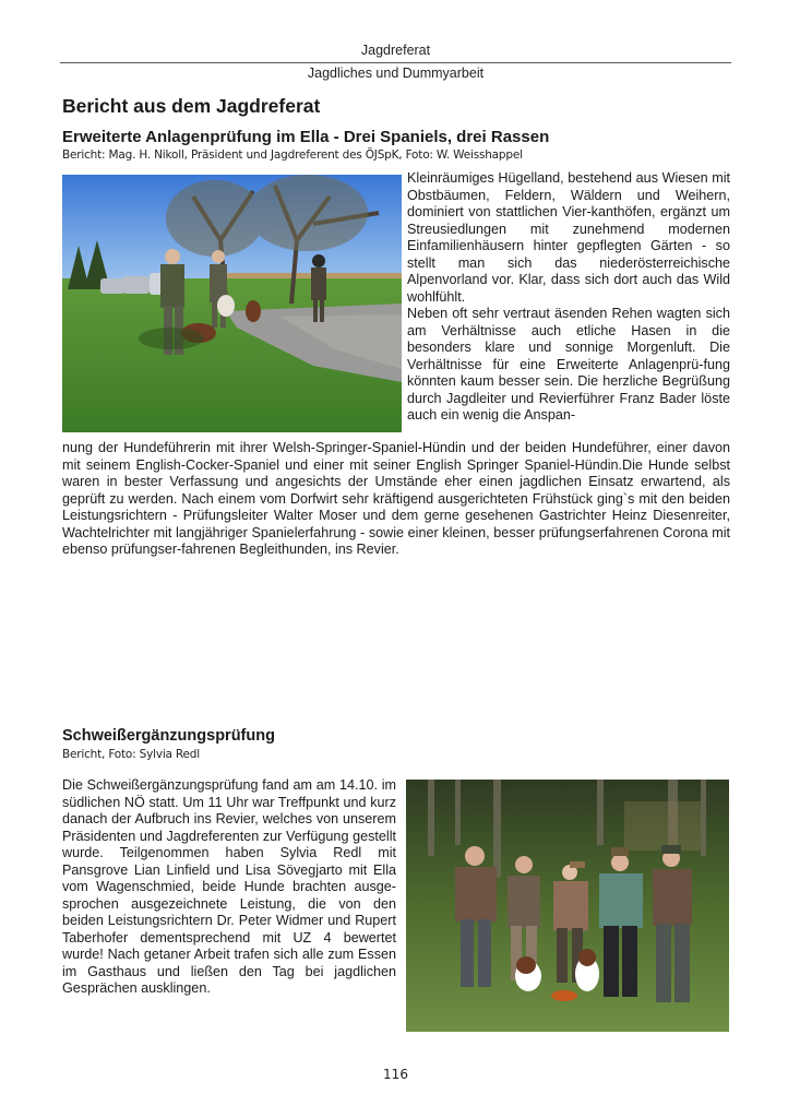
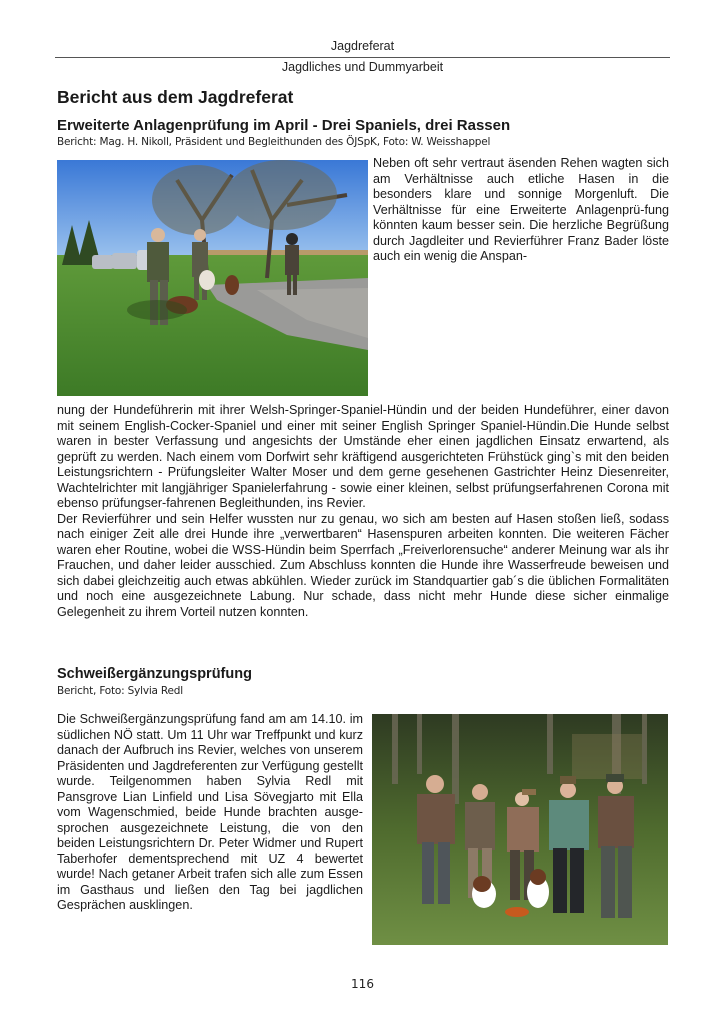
  Jagdreferat
  Jagdliches und Dummyarbeit
  Bericht aus dem Jagdreferat
- Erweiterte Anlagenprüfung im Ella - Drei Spaniels, drei Rassen
+ Erweiterte Anlagenprüfung im April - Drei Spaniels, drei Rassen
- Bericht: Mag. H. Nikoll, Präsident und Jagdreferent des ÖJSpK, Foto: W. Weisshappel
+ Bericht: Mag. H. Nikoll, Präsident und Begleithunden des ÖJSpK, Foto: W. Weisshappel
- Kleinräumiges Hügelland, bestehend aus Wiesen mit Obstbäumen, Feldern, Wäldern und Weihern, dominiert von stattlichen Vier-kanthöfen, ergänzt um Streusiedlungen mit zunehmend modernen Einfamilienhäusern hinter gepflegten Gärten - so stellt man sich das niederösterreichische Alpenvorland vor. Klar, dass sich dort auch das Wild wohlfühlt.
  Neben oft sehr vertraut äsenden Rehen wagten sich am Verhältnisse auch etliche Hasen in die besonders klare und sonnige Morgenluft. Die Verhältnisse für eine Erweiterte Anlagenprü-fung könnten kaum besser sein. Die herzliche Begrüßung durch Jagdleiter und Revierführer Franz Bader löste auch ein wenig die Anspan-
- nung der Hundeführerin mit ihrer Welsh-Springer-Spaniel-Hündin und der beiden Hundeführer, einer davon mit seinem English-Cocker-Spaniel und einer mit seiner English Springer Spaniel-Hündin.Die Hunde selbst waren in bester Verfassung und angesichts der Umstände eher einen jagdlichen Einsatz erwartend, als geprüft zu werden. Nach einem vom Dorfwirt sehr kräftigend ausgerichteten Frühstück ging`s mit den beiden Leistungsrichtern - Prüfungsleiter Walter Moser und dem gerne gesehenen Gastrichter Heinz Diesenreiter, Wachtelrichter mit langjähriger Spanielerfahrung - sowie einer kleinen, besser prüfungserfahrenen Corona mit ebenso prüfungser-fahrenen Begleithunden, ins Revier.
+ nung der Hundeführerin mit ihrer Welsh-Springer-Spaniel-Hündin und der beiden Hundeführer, einer davon mit seinem English-Cocker-Spaniel und einer mit seiner English Springer Spaniel-Hündin.Die Hunde selbst waren in bester Verfassung und angesichts der Umstände eher einen jagdlichen Einsatz erwartend, als geprüft zu werden. Nach einem vom Dorfwirt sehr kräftigend ausgerichteten Frühstück ging`s mit den beiden Leistungsrichtern - Prüfungsleiter Walter Moser und dem gerne gesehenen Gastrichter Heinz Diesenreiter, Wachtelrichter mit langjähriger Spanielerfahrung - sowie einer kleinen, selbst prüfungserfahrenen Corona mit ebenso prüfungser-fahrenen Begleithunden, ins Revier.
+ Der Revierführer und sein Helfer wussten nur zu genau, wo sich am besten auf Hasen stoßen ließ, sodass nach einiger Zeit alle drei Hunde ihre „verwertbaren“ Hasenspuren arbeiten konnten. Die weiteren Fächer waren eher Routine, wobei die WSS-Hündin beim Sperrfach „Freiverlorensuche“ anderer Meinung war als ihr Frauchen, und daher leider ausschied. Zum Abschluss konnten die Hunde ihre Wasserfreude beweisen und sich dabei gleichzeitig auch etwas abkühlen. Wieder zurück im Standquartier gab´s die üblichen Formalitäten und noch eine ausgezeichnete Labung. Nur schade, dass nicht mehr Hunde diese sicher einmalige Gelegenheit zu ihrem Vorteil nutzen konnten.
  Schweißergänzungsprüfung
  Bericht, Foto: Sylvia Redl
  Die Schweißergänzungsprüfung fand am am 14.10. im südlichen NÖ statt. Um 11 Uhr war Treffpunkt und kurz danach der Aufbruch ins Revier, welches von unserem Präsidenten und Jagdreferenten zur Verfügung gestellt wurde. Teilgenommen haben Sylvia Redl mit Pansgrove Lian Linfield und Lisa Sövegjarto mit Ella vom Wagenschmied, beide Hunde brachten ausge-sprochen ausgezeichnete Leistung, die von den beiden Leistungsrichtern Dr. Peter Widmer und Rupert Taberhofer dementsprechend mit UZ 4 bewertet wurde! Nach getaner Arbeit trafen sich alle zum Essen im Gasthaus und ließen den Tag bei jagdlichen Gesprächen ausklingen.
  116
